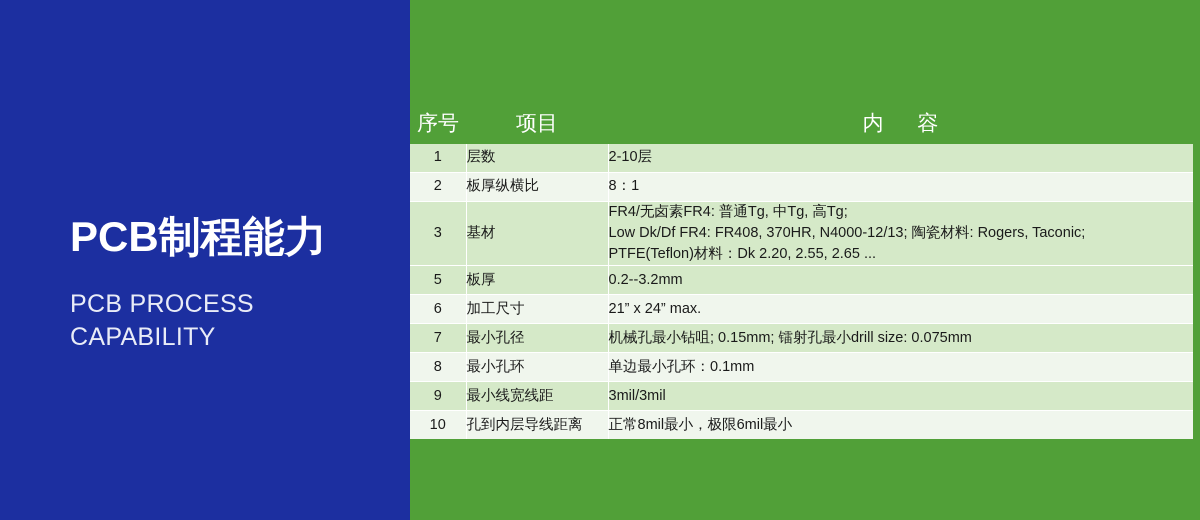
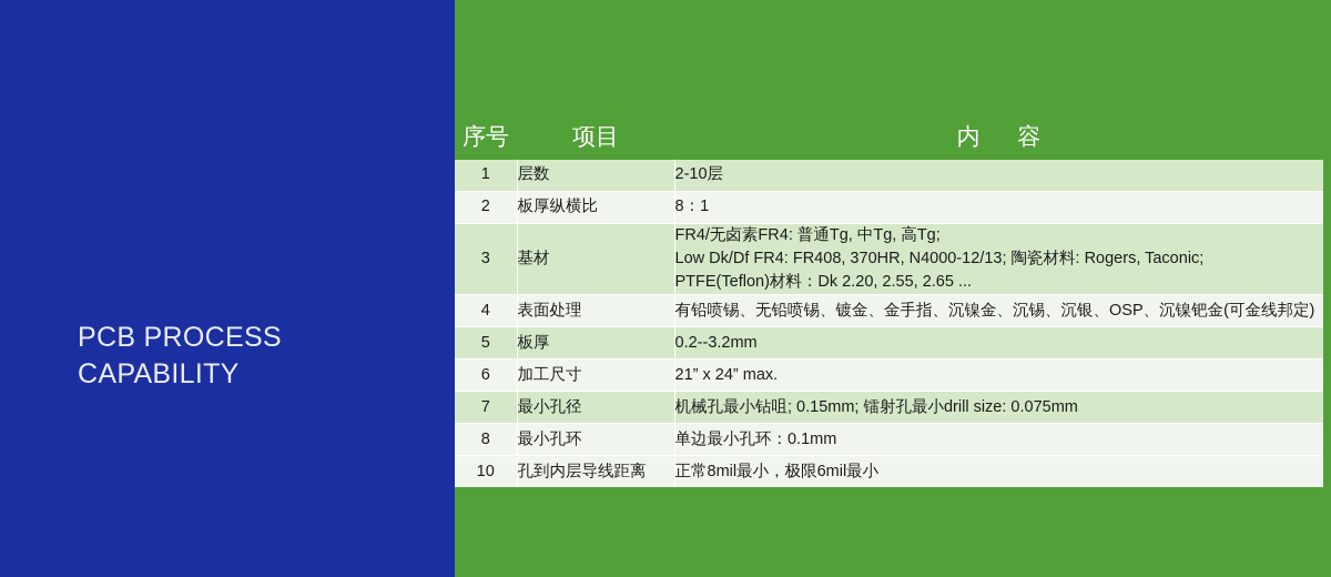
- PCB制程能力
  PCB PROCESS
  CAPABILITY
  序号	项目	内 容
  1	层数	2-10层
  2	板厚纵横比	8：1
  3	基材	FR4/无卤素FR4: 普通Tg, 中Tg, 高Tg;Low Dk/Df FR4: FR408, 370HR, N4000-12/13; 陶瓷材料: Rogers, Taconic;PTFE(Teflon)材料：Dk 2.20, 2.55, 2.65 ...
+ 4	表面处理	有铅喷锡、无铅喷锡、镀金、金手指、沉镍金、沉锡、沉银、OSP、沉镍钯金(可金线邦定)
  5	板厚	0.2--3.2mm
  6	加工尺寸	21” x 24” max.
  7	最小孔径	机械孔最小钻咀; 0.15mm; 镭射孔最小drill size: 0.075mm
  8	最小孔环	单边最小孔环：0.1mm
- 9	最小线宽线距	3mil/3mil
  10	孔到内层导线距离	正常8mil最小，极限6mil最小
